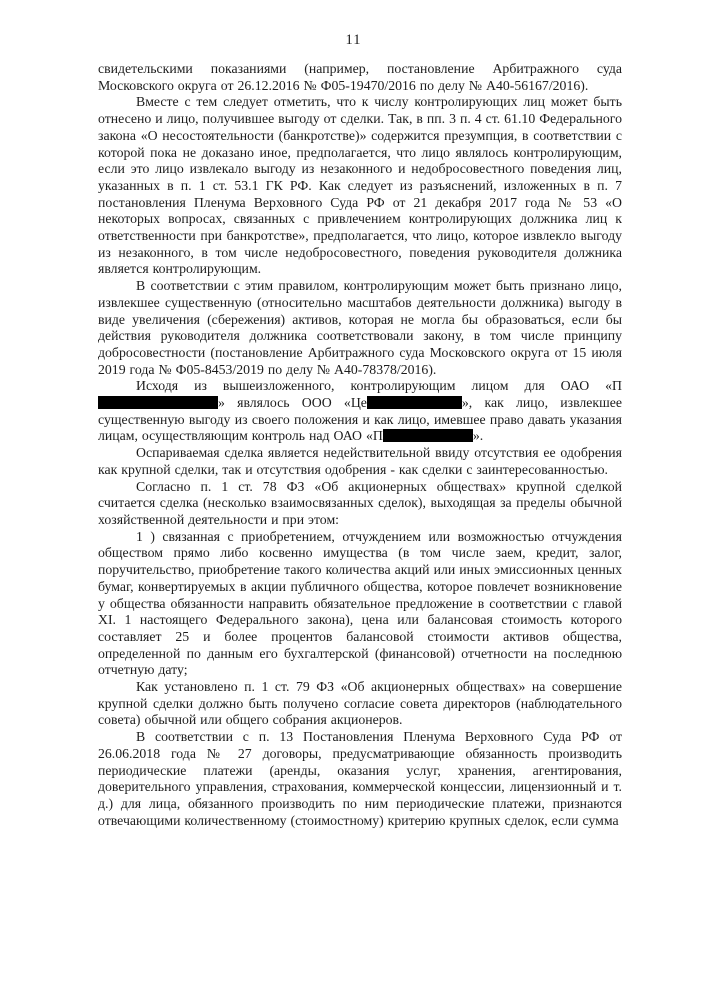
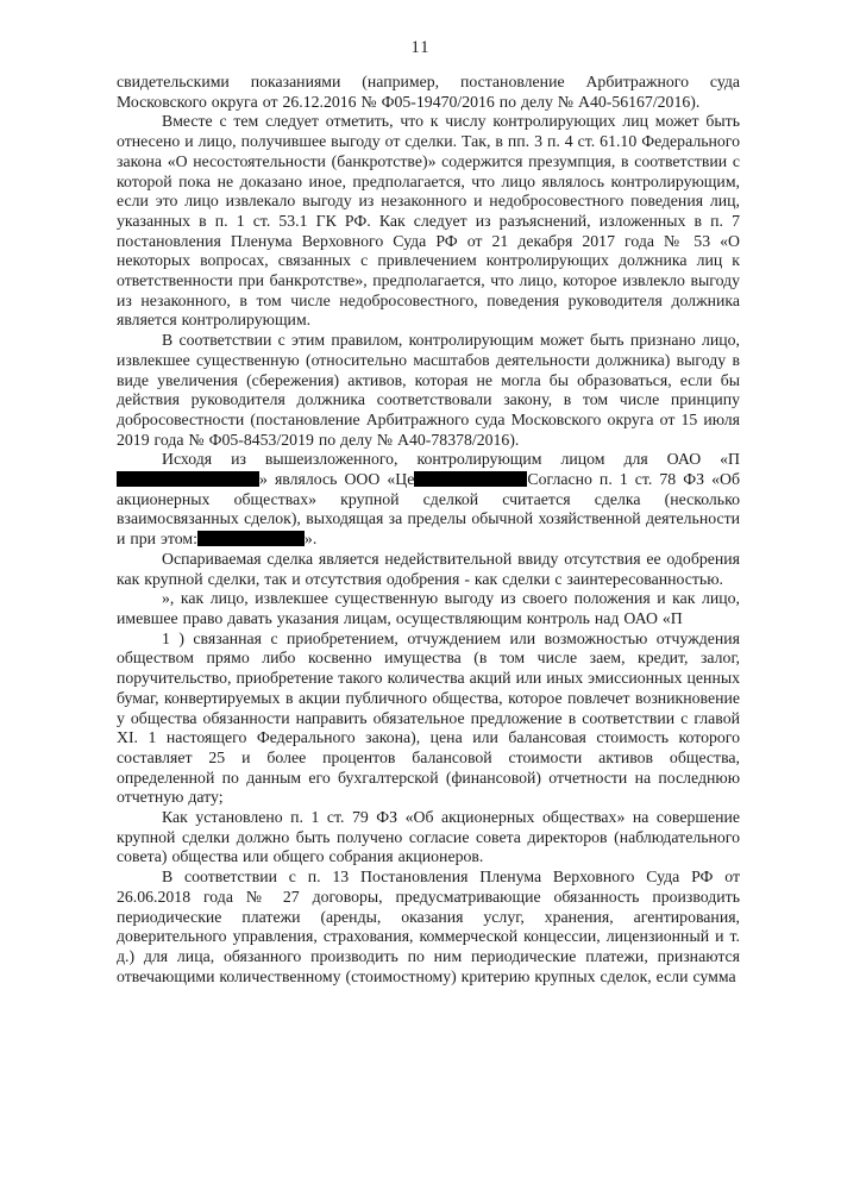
  11
  свидетельскими показаниями (например, постановление Арбитражного суда Московского округа от 26.12.2016 № Ф05-19470/2016 по делу № А40-56167/2016).
  Вместе с тем следует отметить, что к числу контролирующих лиц может быть отнесено и лицо, получившее выгоду от сделки. Так, в пп. 3 п. 4 ст. 61.10 Федерального закона «О несостоятельности (банкротстве)» содержится презумпция, в соответствии с которой пока не доказано иное, предполагается, что лицо являлось контролирующим, если это лицо извлекало выгоду из незаконного и недобросовестного поведения лиц, указанных в п. 1 ст. 53.1 ГК РФ. Как следует из разъяснений, изложенных в п. 7 постановления Пленума Верховного Суда РФ от 21 декабря 2017 года № 53 «О некоторых вопросах, связанных с привлечением контролирующих должника лиц к ответственности при банкротстве», предполагается, что лицо, которое извлекло выгоду из незаконного, в том числе недобросовестного, поведения руководителя должника является контролирующим.
  В соответствии с этим правилом, контролирующим может быть признано лицо, извлекшее существенную (относительно масштабов деятельности должника) выгоду в виде увеличения (сбережения) активов, которая не могла бы образоваться, если бы действия руководителя должника соответствовали закону, в том числе принципу добросовестности (постановление Арбитражного суда Московского округа от 15 июля 2019 года № Ф05-8453/2019 по делу № А40-78378/2016).
- Исходя из вышеизложенного, контролирующим лицом для ОАО «П» являлось ООО «Це », как лицо, извлекшее существенную выгоду из своего положения и как лицо, имевшее право давать указания лицам, осуществляющим контроль над ОАО «П ».
+ Исходя из вышеизложенного, контролирующим лицом для ОАО «П» являлось ООО «Це Согласно п. 1 ст. 78 ФЗ «Об акционерных обществах» крупной сделкой считается сделка (несколько взаимосвязанных сделок), выходящая за пределы обычной хозяйственной деятельности и при этом: ».
  Оспариваемая сделка является недействительной ввиду отсутствия ее одобрения как крупной сделки, так и отсутствия одобрения - как сделки с заинтересованностью.
- Согласно п. 1 ст. 78 ФЗ «Об акционерных обществах» крупной сделкой считается сделка (несколько взаимосвязанных сделок), выходящая за пределы обычной хозяйственной деятельности и при этом:
+ », как лицо, извлекшее существенную выгоду из своего положения и как лицо, имевшее право давать указания лицам, осуществляющим контроль над ОАО «П
  1 ) связанная с приобретением, отчуждением или возможностью отчуждения обществом прямо либо косвенно имущества (в том числе заем, кредит, залог, поручительство, приобретение такого количества акций или иных эмиссионных ценных бумаг, конвертируемых в акции публичного общества, которое повлечет возникновение у общества обязанности направить обязательное предложение в соответствии с главой XI. 1 настоящего Федерального закона), цена или балансовая стоимость которого составляет 25 и более процентов балансовой стоимости активов общества, определенной по данным его бухгалтерской (финансовой) отчетности на последнюю отчетную дату;
- Как установлено п. 1 ст. 79 ФЗ «Об акционерных обществах» на совершение крупной сделки должно быть получено согласие совета директоров (наблюдательного совета) обычной или общего собрания акционеров.
+ Как установлено п. 1 ст. 79 ФЗ «Об акционерных обществах» на совершение крупной сделки должно быть получено согласие совета директоров (наблюдательного совета) общества или общего собрания акционеров.
  В соответствии с п. 13 Постановления Пленума Верховного Суда РФ от 26.06.2018 года № 27 договоры, предусматривающие обязанность производить периодические платежи (аренды, оказания услуг, хранения, агентирования, доверительного управления, страхования, коммерческой концессии, лицензионный и т. д.) для лица, обязанного производить по ним периодические платежи, признаются отвечающими количественному (стоимостному) критерию крупных сделок, если сумма
